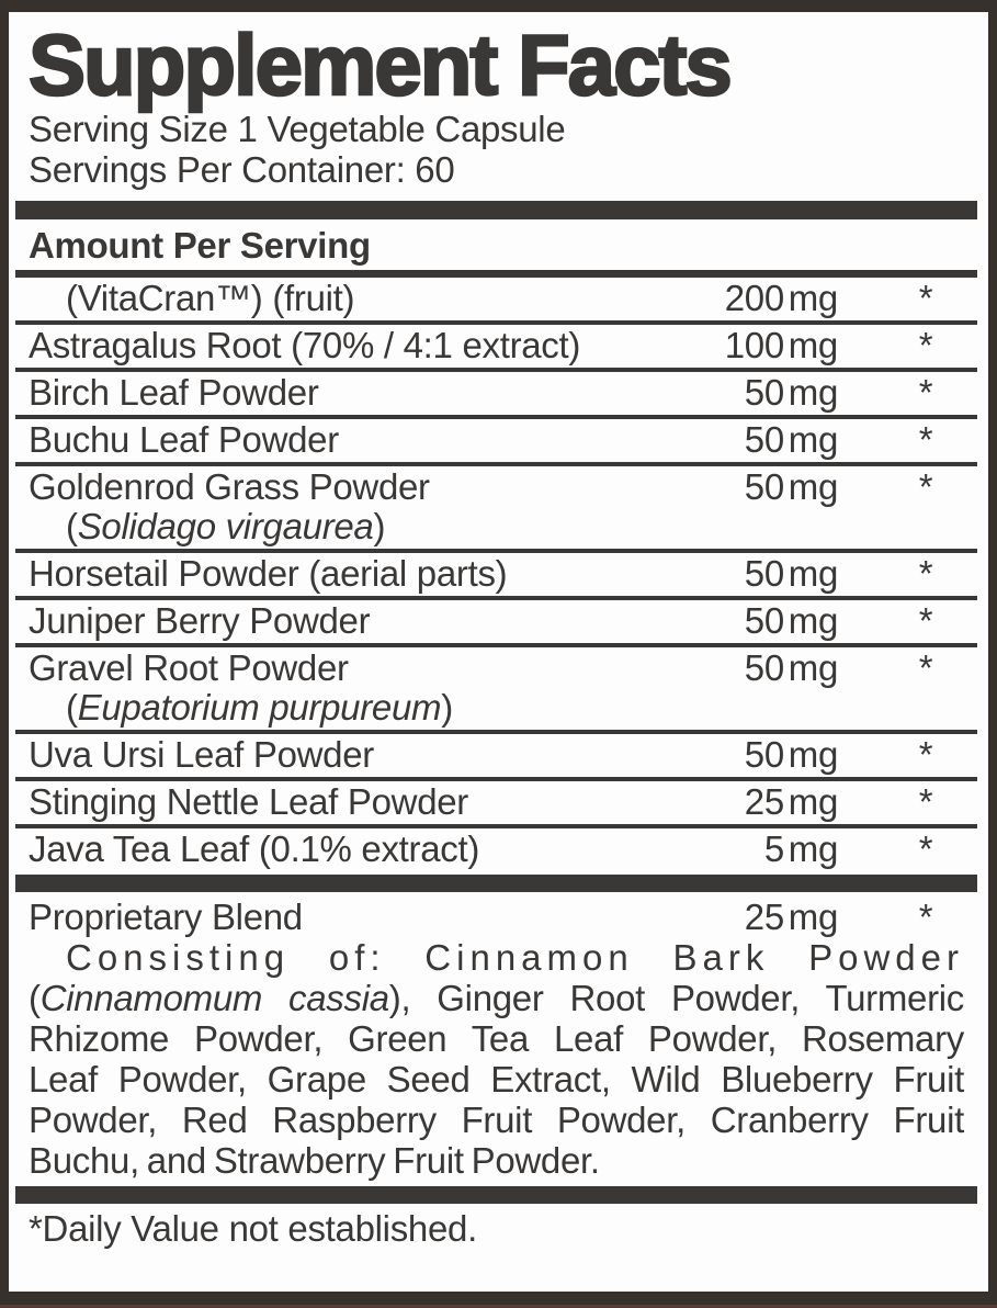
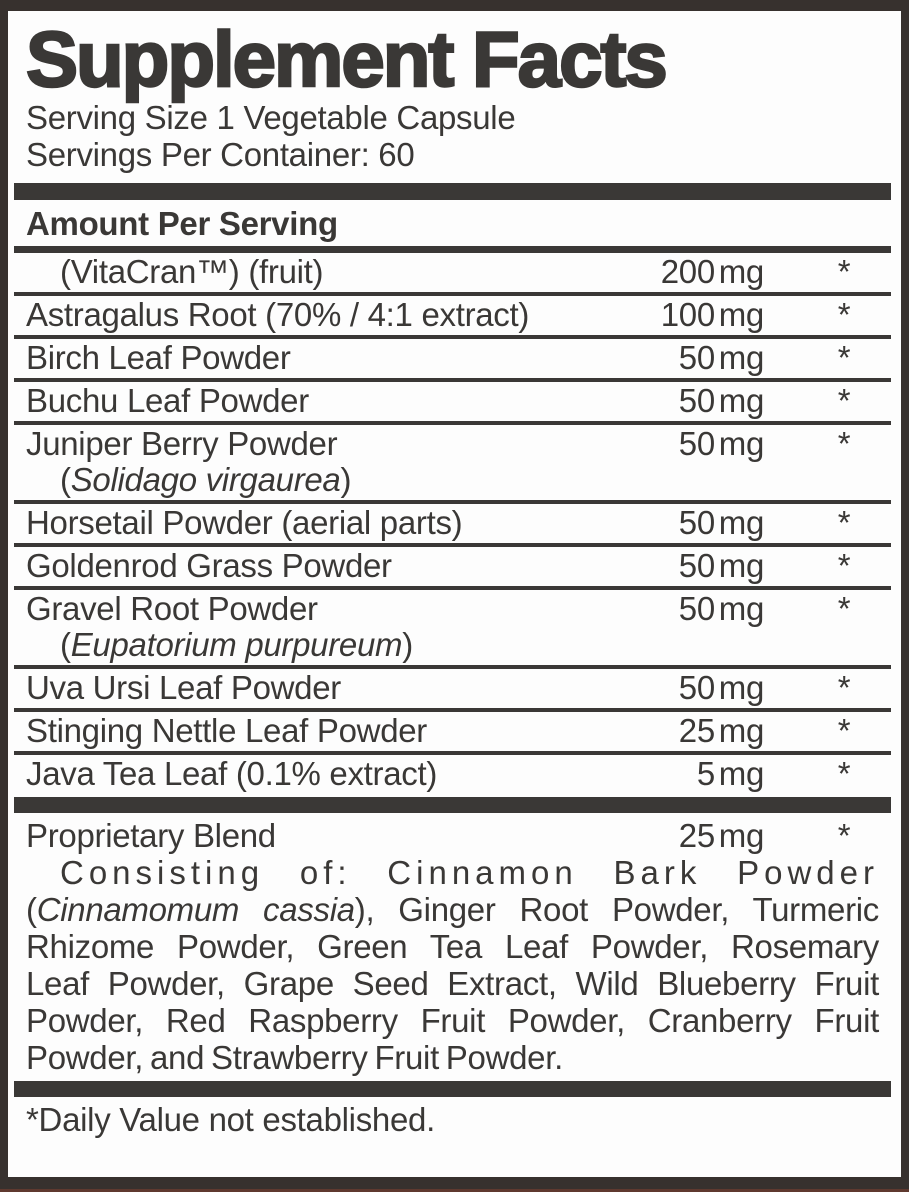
  Supplement Facts
  Serving Size 1 Vegetable Capsule
  Servings Per Container: 60
  Amount Per Serving
  (VitaCran™) (fruit)
  200 mg
  *
  Astragalus Root (70% / 4:1 extract)
  100 mg
  *
  Birch Leaf Powder
  50 mg
  *
  Buchu Leaf Powder
  50 mg
  *
- Goldenrod Grass Powder
+ Juniper Berry Powder
  (Solidago virgaurea)
  50 mg
  *
  Horsetail Powder (aerial parts)
  50 mg
  *
- Juniper Berry Powder
+ Goldenrod Grass Powder
  50 mg
  *
  Gravel Root Powder
  (Eupatorium purpureum)
  50 mg
  *
  Uva Ursi Leaf Powder
  50 mg
  *
  Stinging Nettle Leaf Powder
  25 mg
  *
  Java Tea Leaf (0.1% extract)
  5 mg
  *
  Proprietary Blend
  25 mg
  *
  Consisting of: Cinnamon Bark Powder
  (Cinnamomum cassia), Ginger Root Powder, Turmeric
  Rhizome Powder, Green Tea Leaf Powder, Rosemary
  Leaf Powder, Grape Seed Extract, Wild Blueberry Fruit
  Powder, Red Raspberry Fruit Powder, Cranberry Fruit
- Buchu, and Strawberry Fruit Powder.
+ Powder, and Strawberry Fruit Powder.
  *Daily Value not established.
